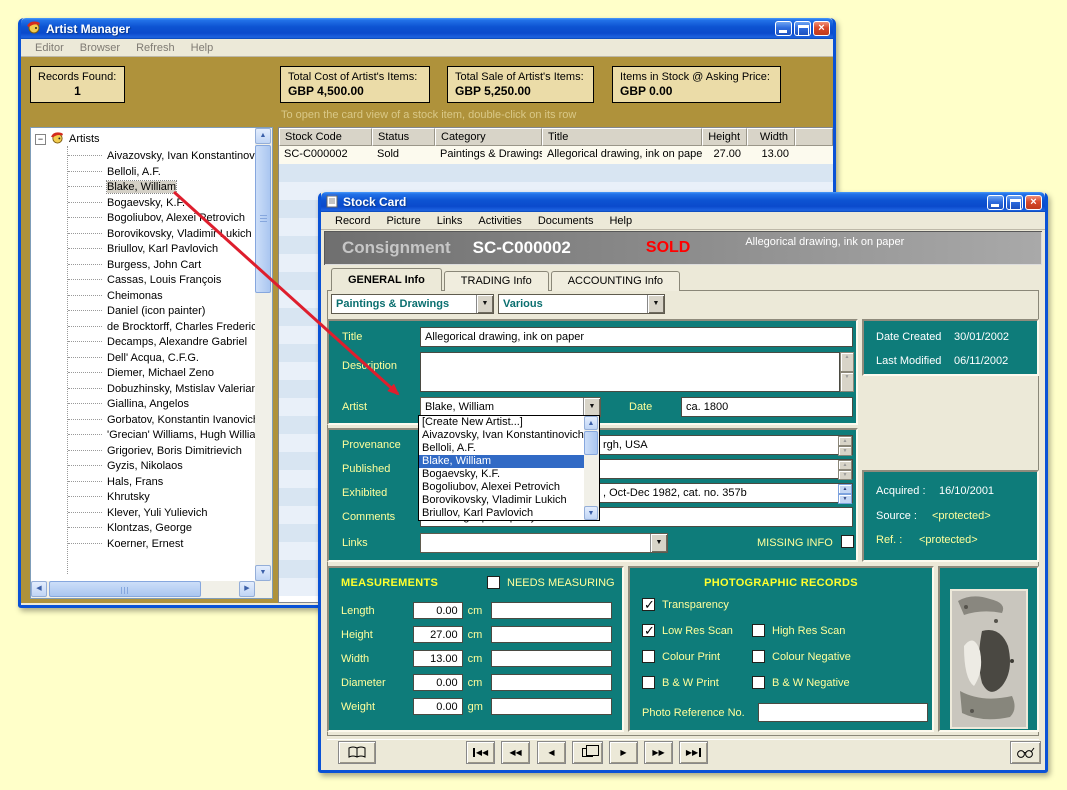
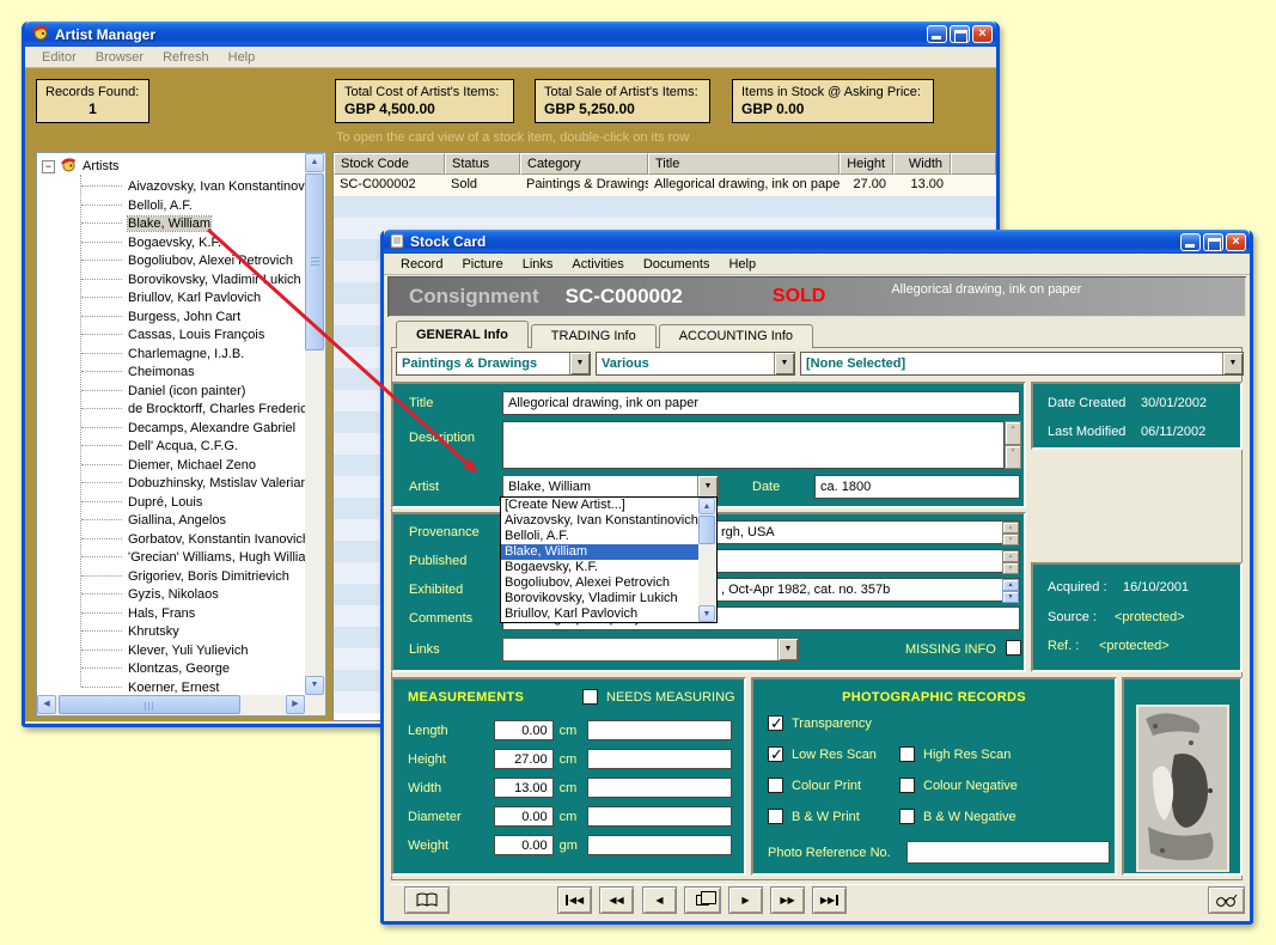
  Artist Manager
  ×
  Editor
  Browser
  Refresh
  Help
  Records Found:
  1
  Total Cost of Artist's Items:
  GBP 4,500.00
  Total Sale of Artist's Items:
  GBP 5,250.00
  Items in Stock @ Asking Price:
  GBP 0.00
  To open the card view of a stock item, double-click on its row
  −
  Artists
  Aivazovsky, Ivan Konstantinov
  Belloli, A.F.
  Blake, William
  Bogaevsky, K.F
  Bogoliubov, Alexeietrovich
  Borovikovsky, Vladimir Lukich
  Briullov, Karl Pavlovich
  Burgess, John Cart
  Cassas, Louis François
+ Charlemagne, I.J.B.
  Cheimonas
  Daniel (icon painter)
  de Brocktorff, Charles Frederic
  Decamps, Alexandre Gabriel
  Dell' Acqua, C.F.G.
  Diemer, Michael Zeno
  Dobuzhinsky, Mstislav Valeria
+ Dupré, Louis
  Giallina, Angelos
  Gorbatov, Konstantin Ivanovic
  'Grecian' Williams, Hugh Willia
  Grigoriev, Boris Dimitrievich
  Gyzis, Nikolaos
  Hals, Frans
  Khrutsky
  Klever, Yuli Yulievich
  Klontzas, George
  Koerner, Ernest
  Stock Code
  Status
  Category
  Title
  Height
  Width
  SC-C000002
  Sold
  Paintings & Drawings
  Allegorical drawing, ink on pape
  27.00
  13.00
  Stock Card
  ×
  Record
  Picture
  Links
  Activities
  Documents
  Help
  Consignment
  SC-C000002
  SOLD
  Allegorical drawing, ink on paper
  GENERAL Info
  TRADING Info
  ACCOUNTING Info
  Paintings & Drawings
  Various
+ [None Selected]
  Title
  Allegorical drawing, ink on paper
  Desciption
  Artist
  Blake, William
  Date
  ca. 1800
  Date Created
  30/01/2002
  Last Modified
  06/11/2002
  Provenance
  rgh, USA
  Published
  Exhibited
- , Oct-Dec 1982, cat. no. 357b
+ , Oct-Apr 1982, cat. no. 357b
  Comments
  Links
  MISSING INFO
  Acquired :
  16/10/2001
  Source :
  <protected>
  Ref. :
  <protected>
  MEASUREMENTS
  NEEDS MEASURING
  Length
  0.00
  cm
  Height
  27.00
  cm
  Width
  13.00
  cm
  Diameter
  0.00
  cm
  Weight
  0.00
  gm
  PHOTOGRAPHIC RECORDS
  Transparency
  Low Res Scan
  Colour Print
  B & W Print
  High Res Scan
  Colour Negative
  B & W Negative
  Photo Reference No.
  [Create New Artist...]
  Aivazovsky, Ivan Konstantinovich
  Belloli, A.F.
  Blake, William
  Bogaevsky, K.F.
  Bogoliubov, Alexei Petrovich
  Borovikovsky, Vladimir Lukich
  Briullov, Karl Pavlovich
  ◀◀
  ◀◀
  ◀
  ▶
  ▶▶
  ▶▶
